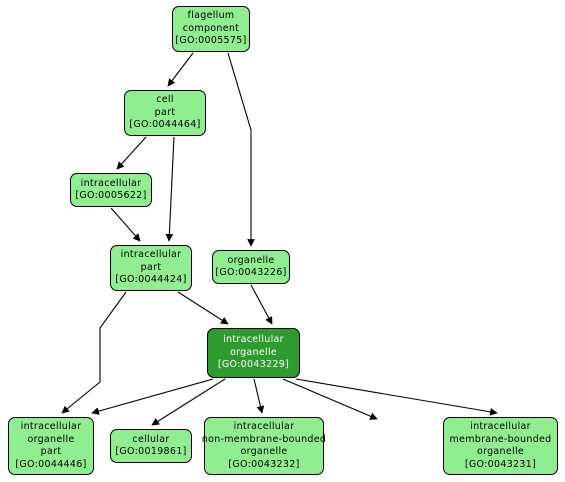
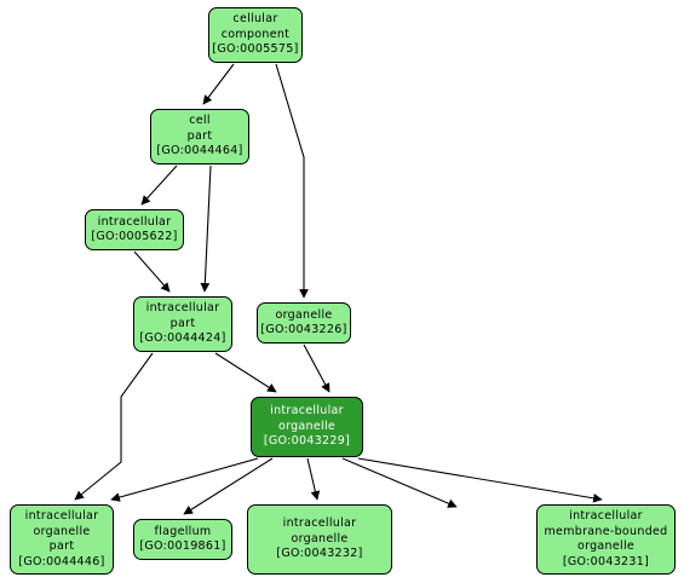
- flagellum
+ cellular
  component
  [GO:0005575]
  cell
  part
  [GO:0044464]
  intracellular
  [GO:0005622]
  intracellular
  part
  [GO:0044424]
  organelle
  [GO:0043226]
  intracellular
  organelle
  [GO:0043229]
  intracellular
  organelle
  part
  [GO:0044446]
- cellular
+ flagellum
  [GO:0019861]
  intracellular
- non-membrane-bounded
  organelle
  [GO:0043232]
  intracellular
  membrane-bounded
  organelle
  [GO:0043231]
